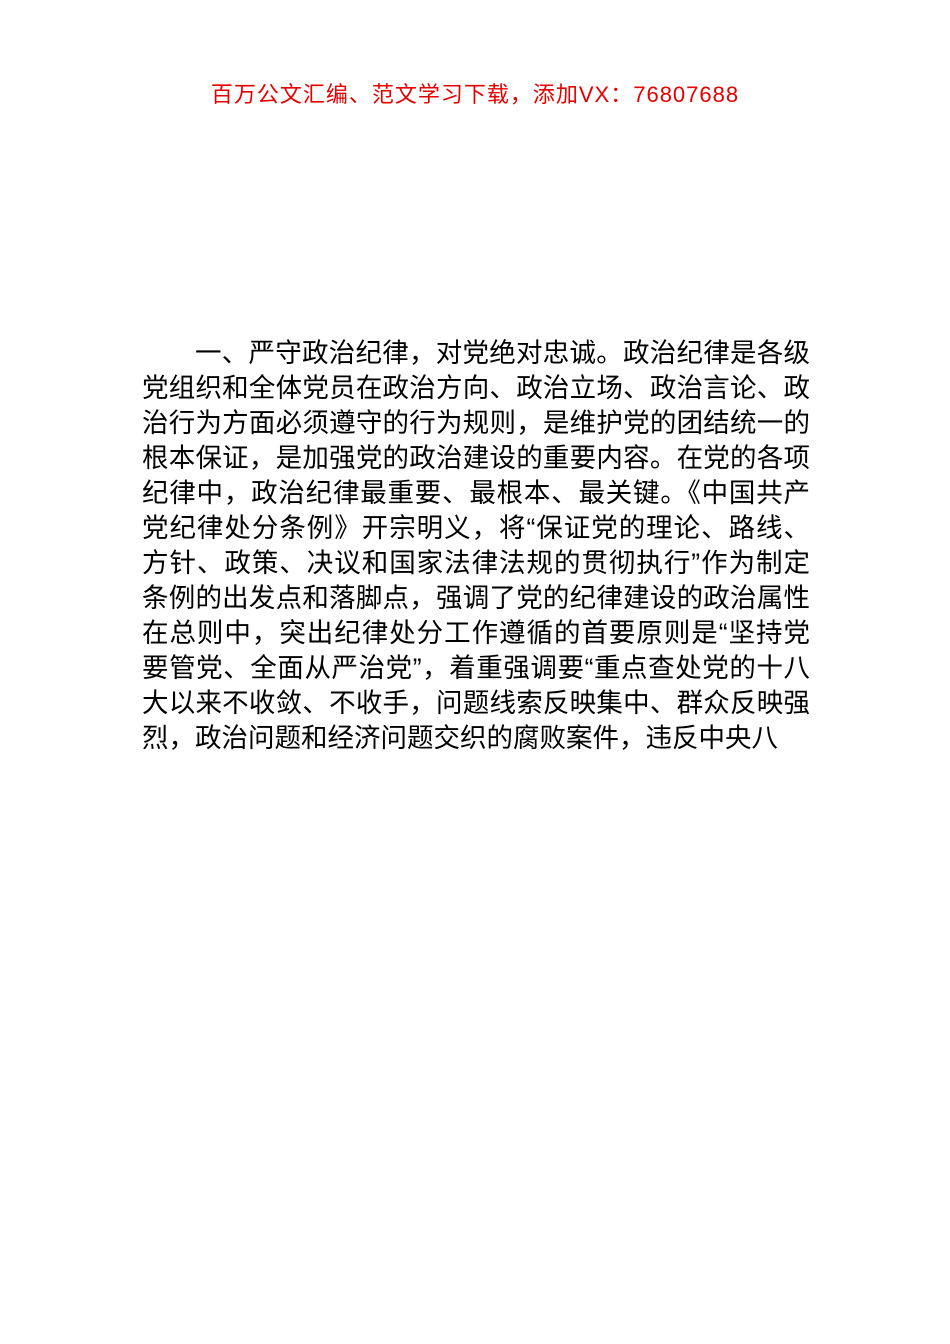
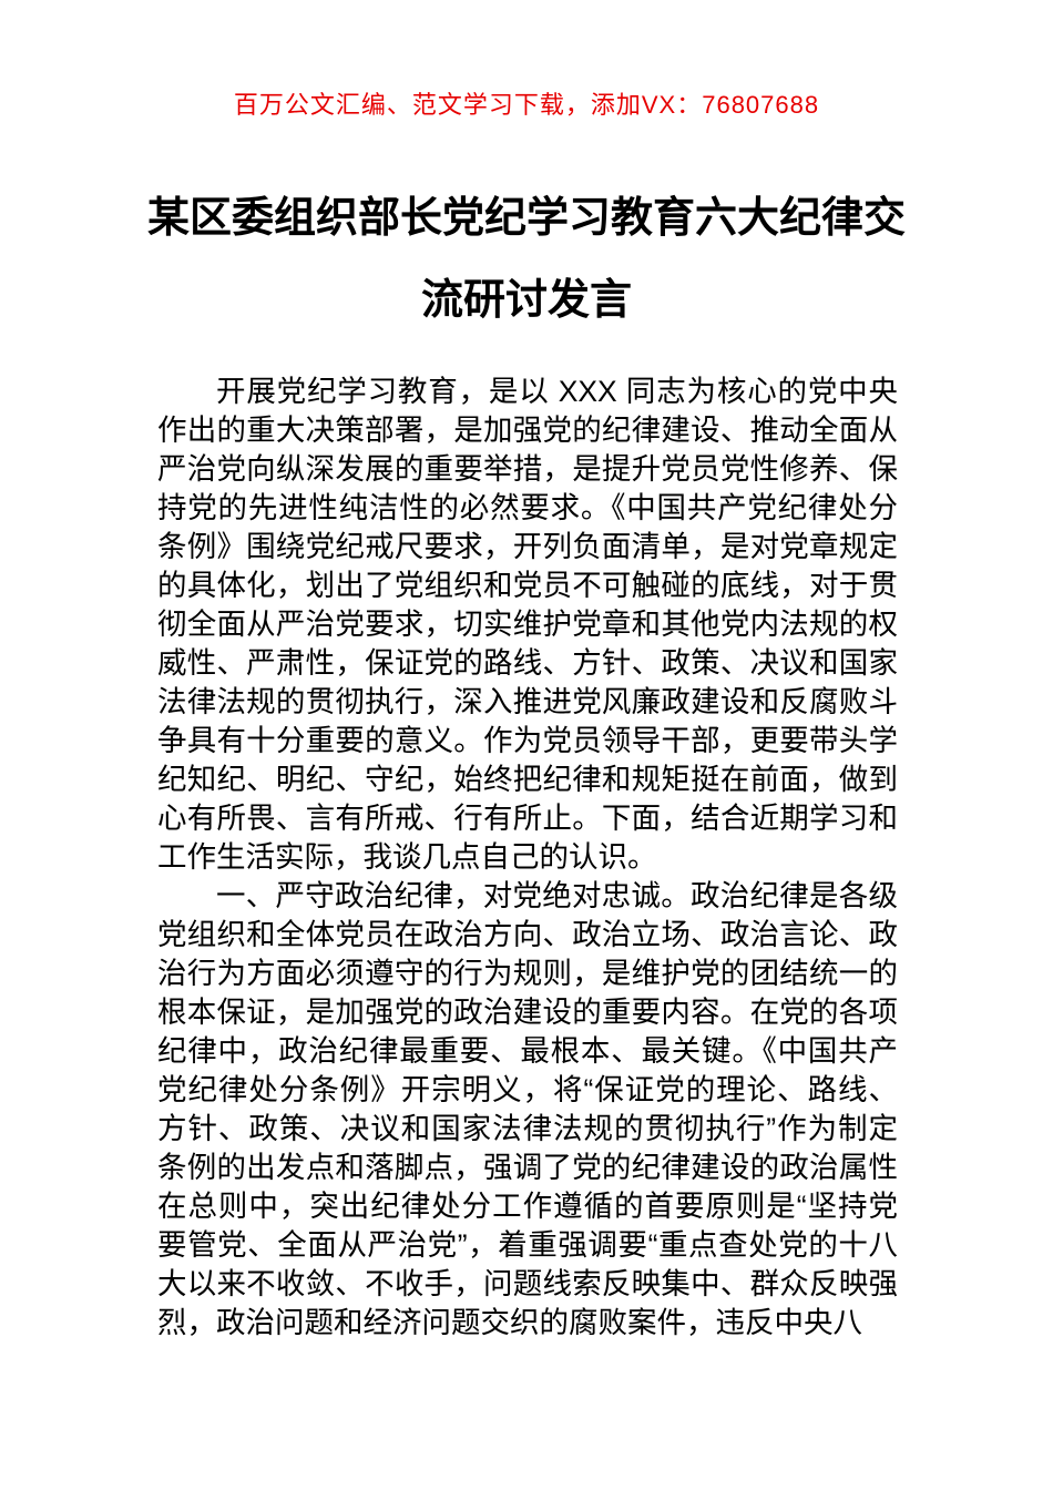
  百万公文汇编、范文学习下载，添加VX：76807688
+ 某区委组织部长党纪学习教育六大纪律交流研讨发言
+ 开展党纪学习教育，是以 XXX 同志为核心的党中央作出的重大决策部署，是加强党的纪律建设、推动全面从严治党向纵深发展的重要举措，是提升党员党性修养、保持党的先进性纯洁性的必然要求。《中国共产党纪律处分条例》围绕党纪戒尺要求，开列负面清单，是对党章规定的具体化，划出了党组织和党员不可触碰的底线，对于贯彻全面从严治党要求，切实维护党章和其他党内法规的权威性、严肃性，保证党的路线、方针、政策、决议和国家法律法规的贯彻执行，深入推进党风廉政建设和反腐败斗争具有十分重要的意义。作为党员领导干部，更要带头学纪知纪、明纪、守纪，始终把纪律和规矩挺在前面，做到心有所畏、言有所戒、行有所止。下面，结合近期学习和工作生活实际，我谈几点自己的认识。
  一、严守政治纪律，对党绝对忠诚。政治纪律是各级党组织和全体党员在政治方向、政治立场、政治言论、政治行为方面必须遵守的行为规则，是维护党的团结统一的根本保证，是加强党的政治建设的重要内容。在党的各项纪律中，政治纪律最重要、最根本、最关键。《中国共产党纪律处分条例》开宗明义，将“保证党的理论、路线、方针、政策、决议和国家法律法规的贯彻执行”作为制定条例的出发点和落脚点，强调了党的纪律建设的政治属性在总则中，突出纪律处分工作遵循的首要原则是“坚持党要管党、全面从严治党”，着重强调要“重点查处党的十八大以来不收敛、不收手，问题线索反映集中、群众反映强烈，政治问题和经济问题交织的腐败案件，违反中央八
